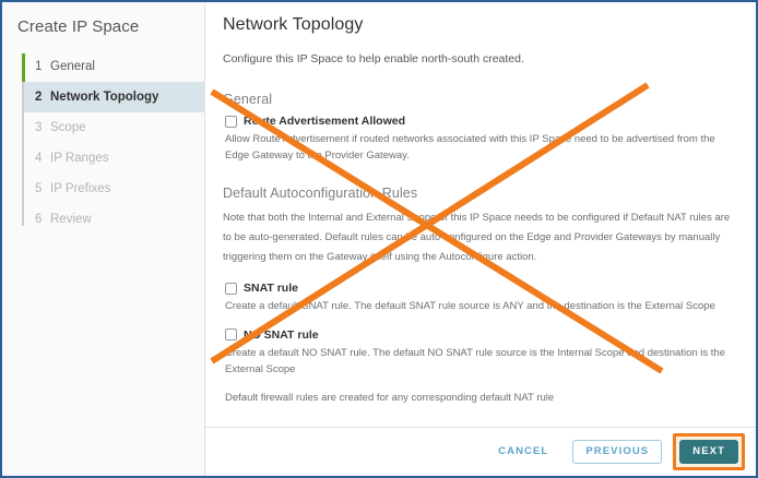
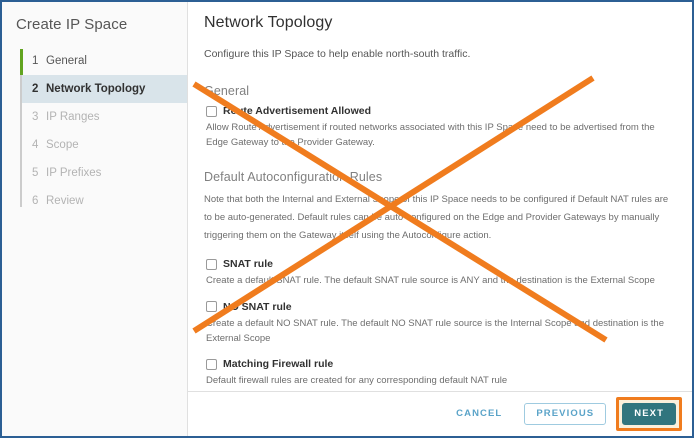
  Create IP Space
  1
  General
  2
  Network Topology
  3
- Scope
+ IP Ranges
  4
- IP Ranges
+ Scope
  5
  IP Prefixes
  6
  Review
  Network Topology
- Configure this IP Space to help enable north-south created.
+ Configure this IP Space to help enable north-south traffic.
  eneral
  Rte Advertisement Allowed
  Allow Routevertisement if routed networks associated with this IP Spe need to be advertised from the Edge Gateway to Provider Gateway.
  Default Autoconfiguratio Rules
  Note that both the Internal and Externalpf this IP Space needs to be configured if Default NAT rules are to be auto-generated. Default rules cane autonfigured on the Edge and Provider Gateways by manually triggering them on the Gatewayelf using the Autocogure action.
  SNAT rule
  Create a defau SNAT rule. The default SNAT rule source is ANY and t destination is the External Scope
  SNAT rule
  reate a default NO SNAT rule. The default NO SNAT rule source is the Internal Scoped destination is the External Scope
+ Matching Firewall rule
  Default firewall rules are created for any corresponding default NAT rule
  CANCEL
  PREVIOUS
  NEXT
